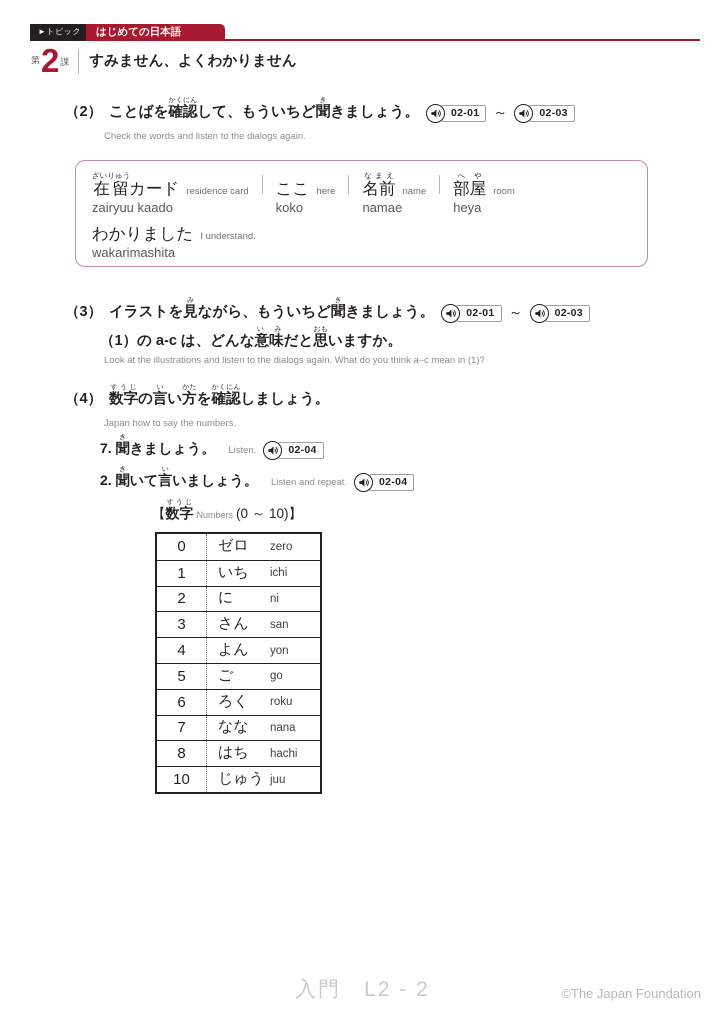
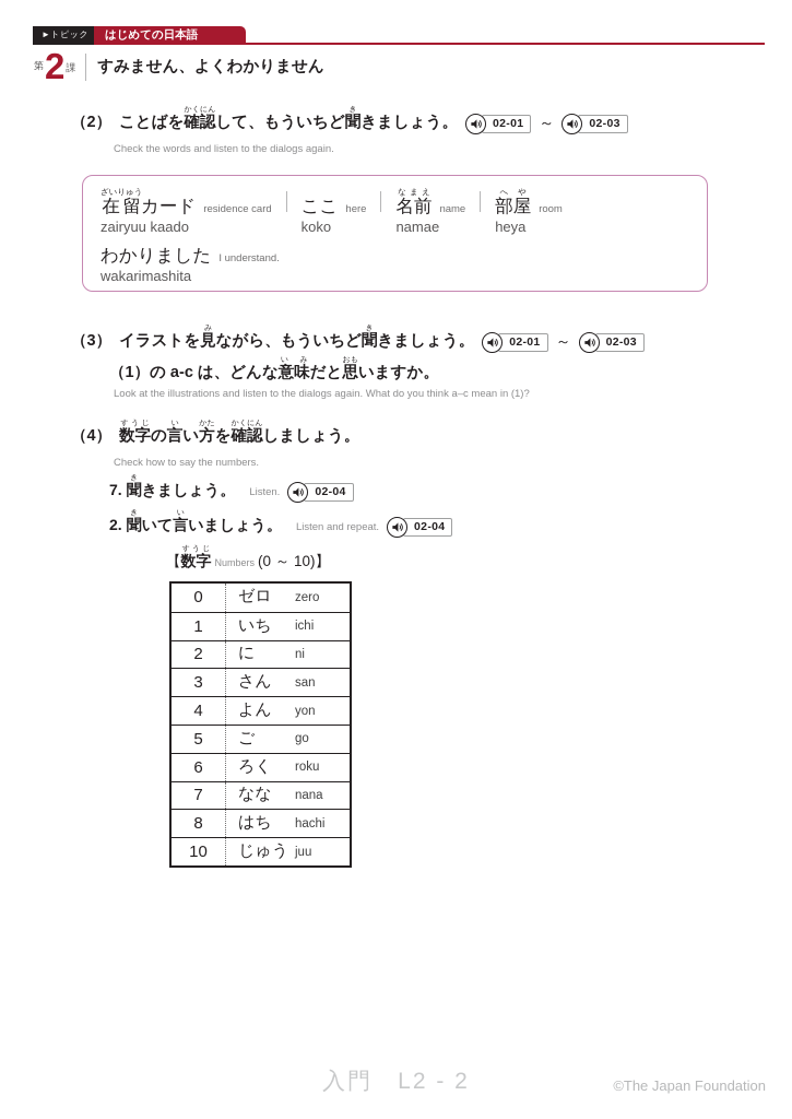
  ►トピック
  はじめての日本語
  第
  2
  課
  すみません、よくわかりません
  （2） ことばを確認して、もういちど聞きましょう。
  02-01
  ～
  02-03
  Check the words and listen to the dialogs again.
  在留ざいりゅうカード
  residence card
  zairyuu kaado
  ここ
  here
  koko
  名前なまえ
  name
  namae
  部屋へや
  room
  heya
  わかりました
  I understand.
  wakarimashita
  （3） イラストを見ながら、もういちど聞きましょう。
  02-01
  ～
  02-03
  （1）の a-c は、どんな意味だと思いますか。
  Look at the illustrations and listen to the dialogs again. What do you think a–c mean in (1)?
- Japan how to say the numbers.
+ Check how to say the numbers.
  7. 聞きましょう。 Listen.
  02-04
  2. 聞いて言いましょう。 Listen and repeat.
  02-04
  【数字 Numbers (0 ～ 10)】
  0
  ゼロ
  zero
  1
  いち
  ichi
  2
  に
  ni
  3
  さん
  san
  4
  よん
  yon
  5
  ご
  go
  6
  ろく
  roku
  7
  なな
  nana
  8
  はち
  hachi
  10
  じゅう
  juu
  入門 L2 - 2
  ©The Japan Foundation
